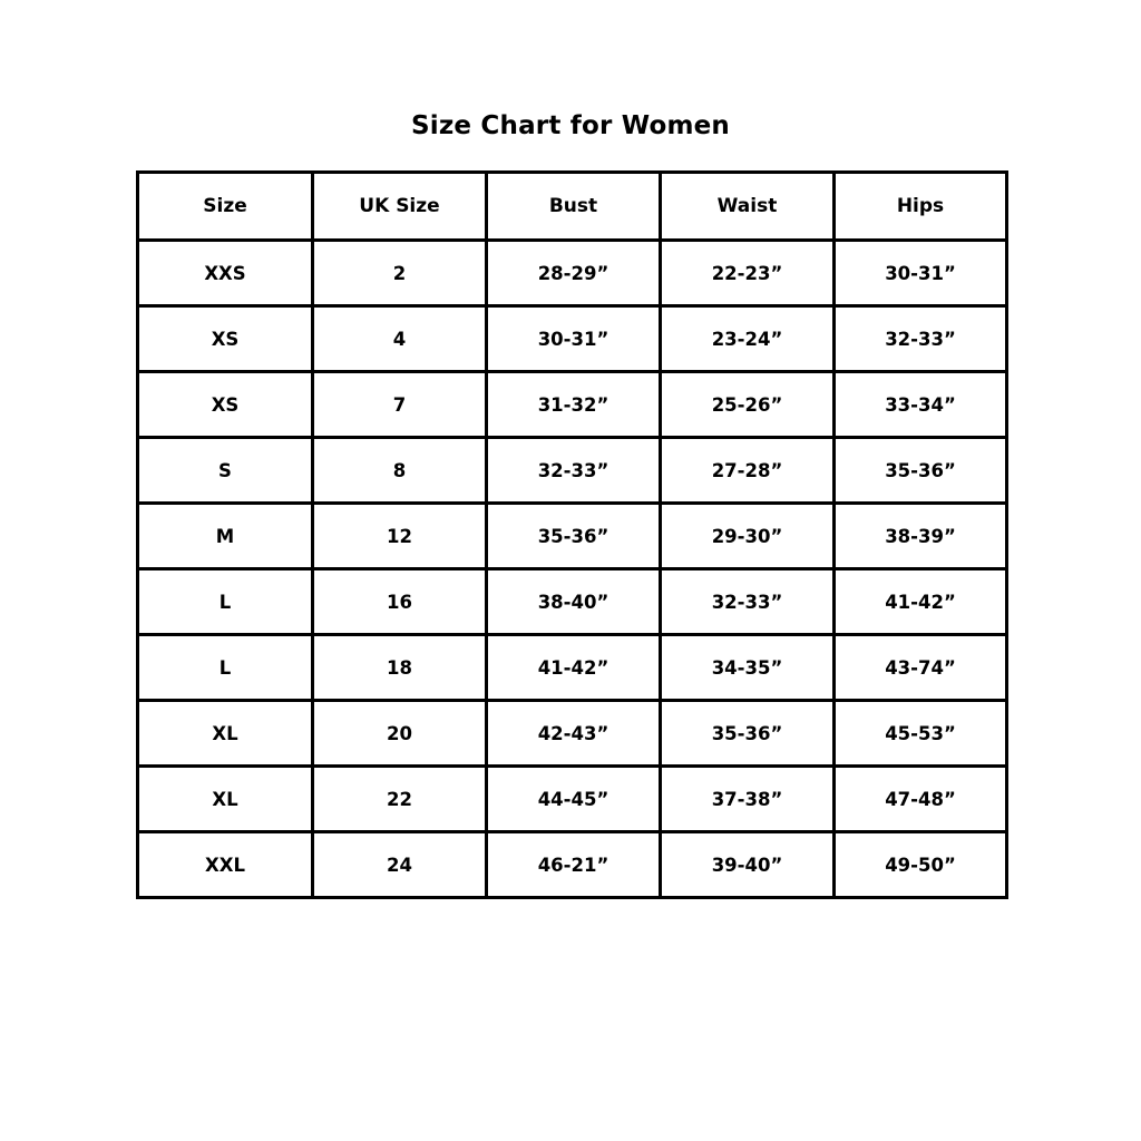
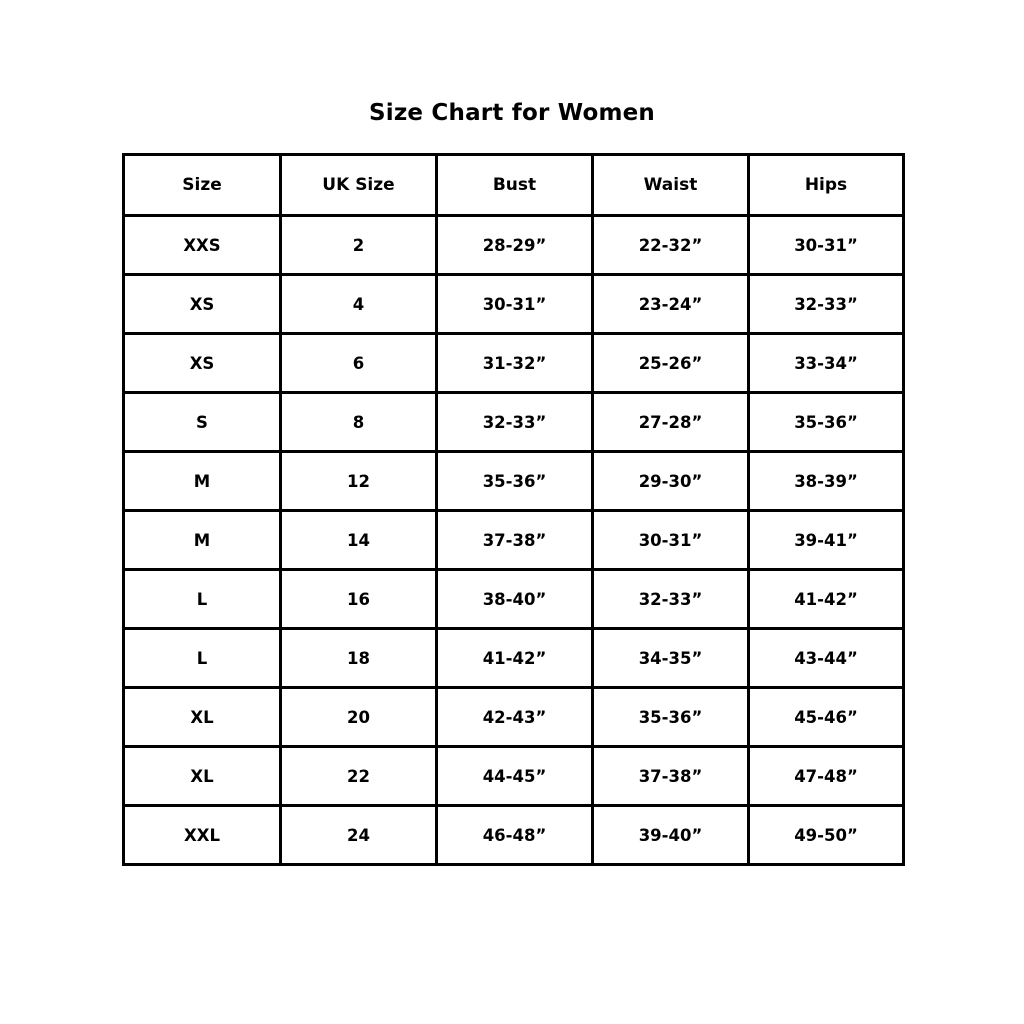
  Size Chart for Women
  Size	UK Size	Bust	Waist	Hips
- XXS	2	28-29”	22-23”	30-31”
+ XXS	2	28-29”	22-32”	30-31”
  XS	4	30-31”	23-24”	32-33”
- XS	7	31-32”	25-26”	33-34”
+ XS	6	31-32”	25-26”	33-34”
  S	8	32-33”	27-28”	35-36”
  M	12	35-36”	29-30”	38-39”
+ M	14	37-38”	30-31”	39-41”
  L	16	38-40”	32-33”	41-42”
- L	18	41-42”	34-35”	43-74”
+ L	18	41-42”	34-35”	43-44”
- XL	20	42-43”	35-36”	45-53”
+ XL	20	42-43”	35-36”	45-46”
  XL	22	44-45”	37-38”	47-48”
- XXL	24	46-21”	39-40”	49-50”
+ XXL	24	46-48”	39-40”	49-50”
